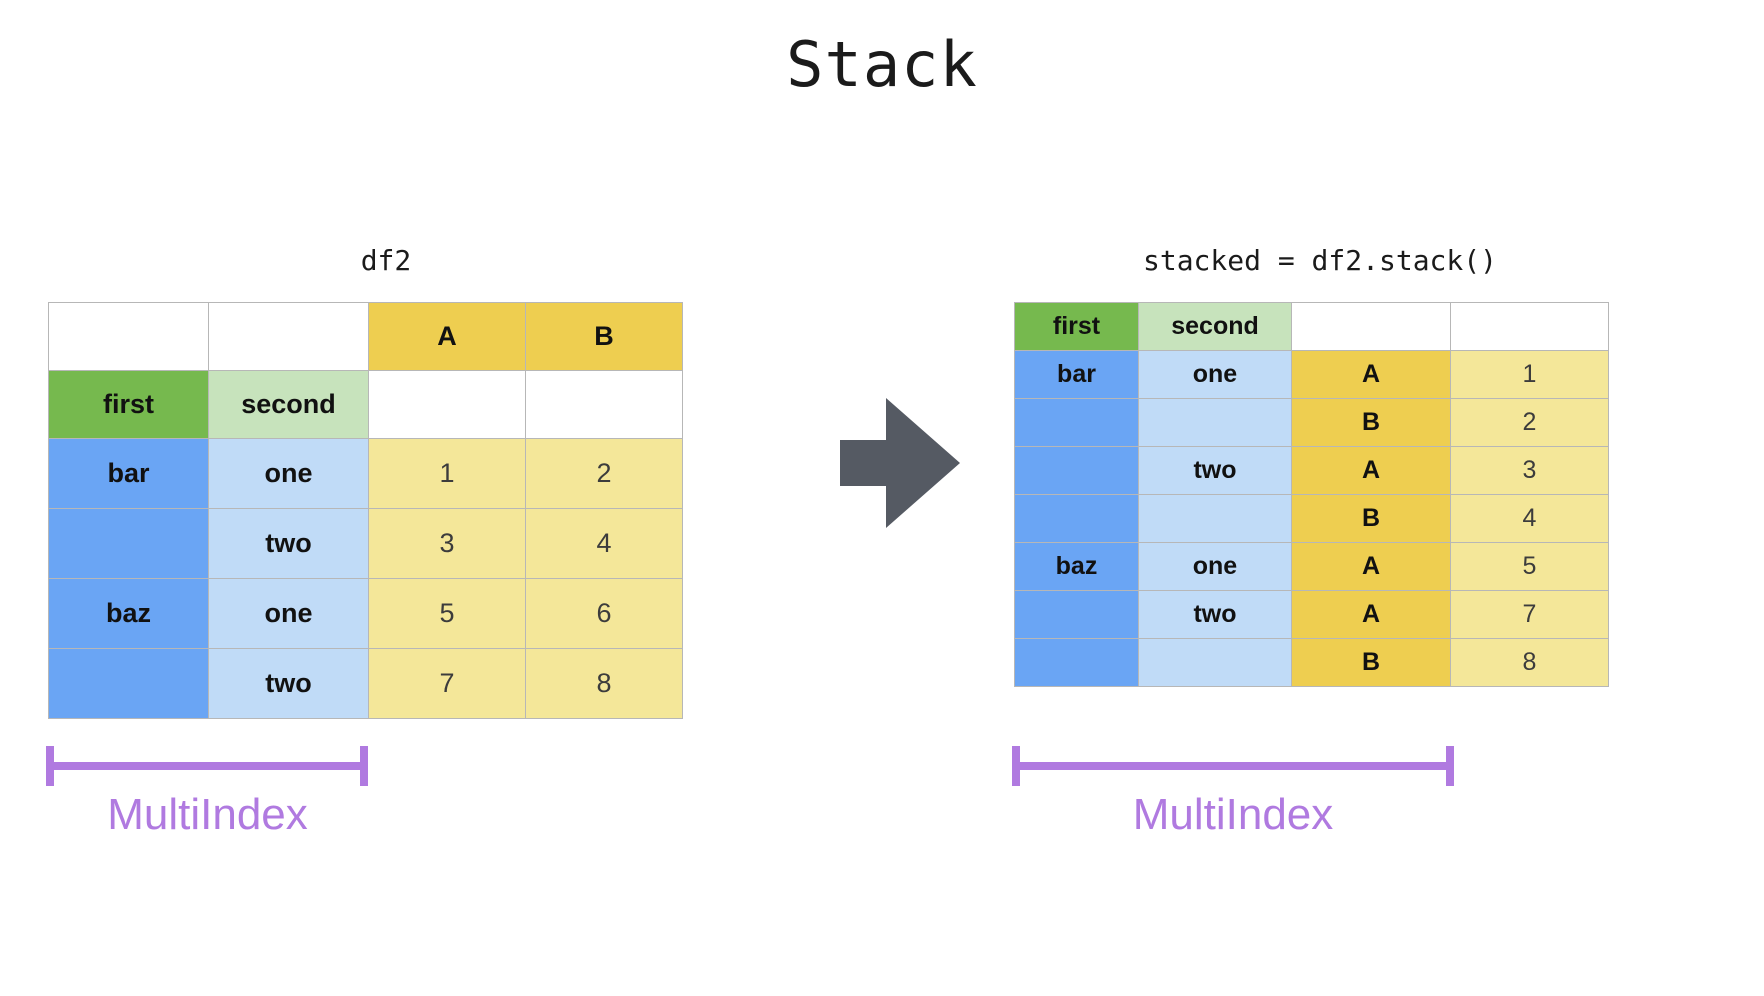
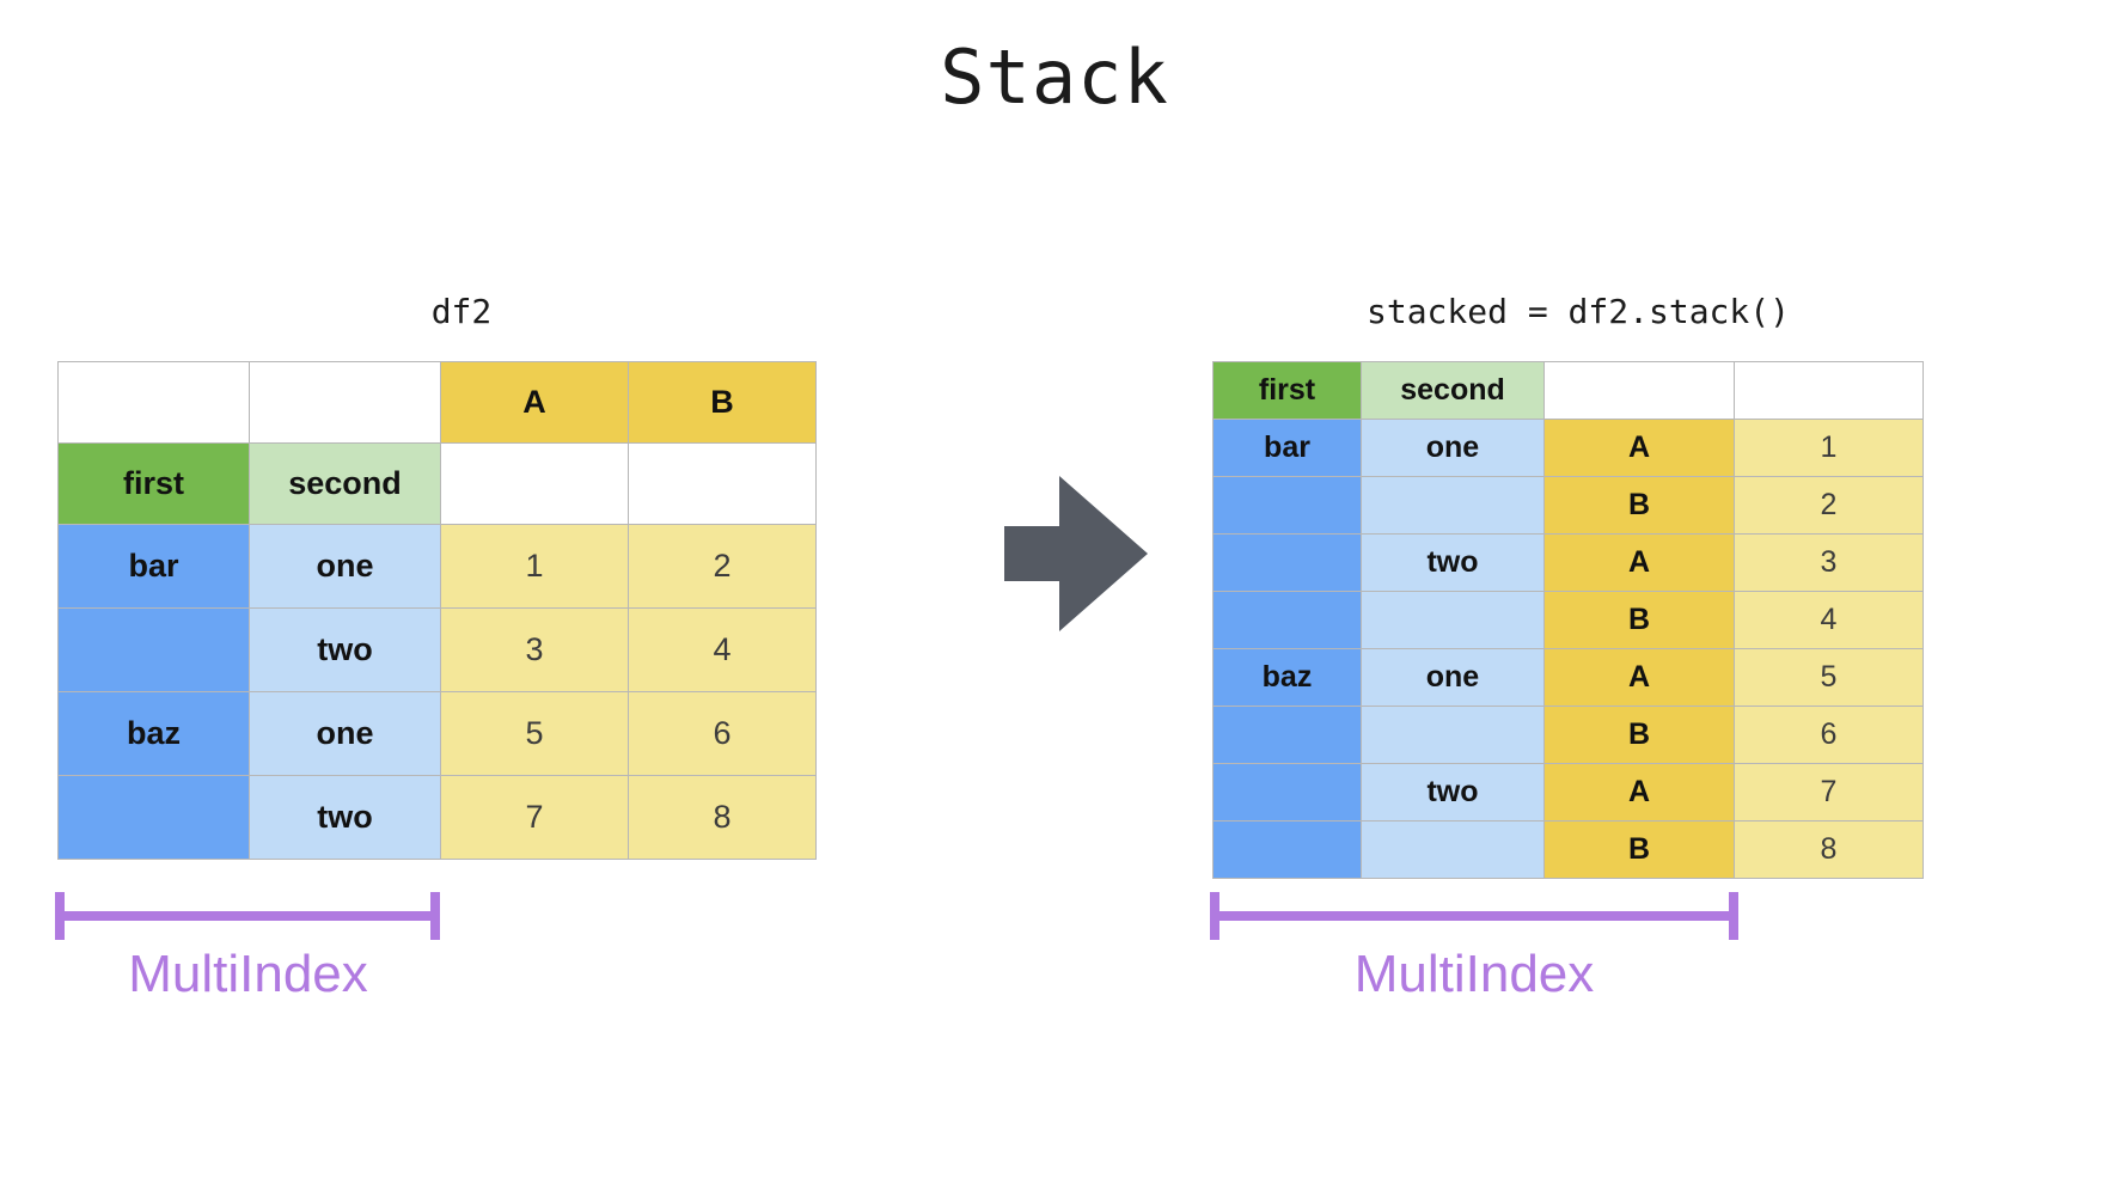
  Stack
  df2
  stacked = df2.stack()
  		A	B
  first	second
  bar	one	1	2
  	two	3	4
  baz	one	5	6
  	two	7	8
  first	second
  bar	one	A	1
  		B	2
  	two	A	3
  		B	4
  baz	one	A	5
+ 		B	6
  	two	A	7
  		B	8
  MultiIndex
  MultiIndex
